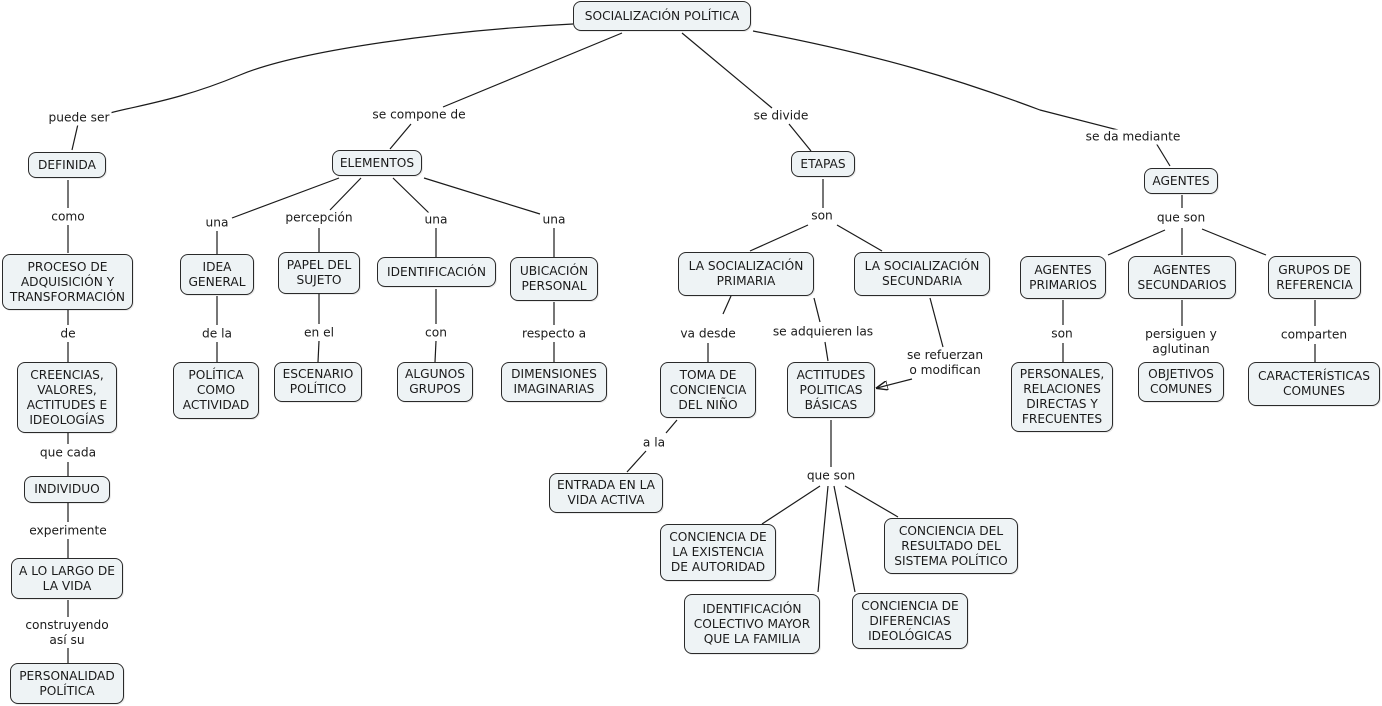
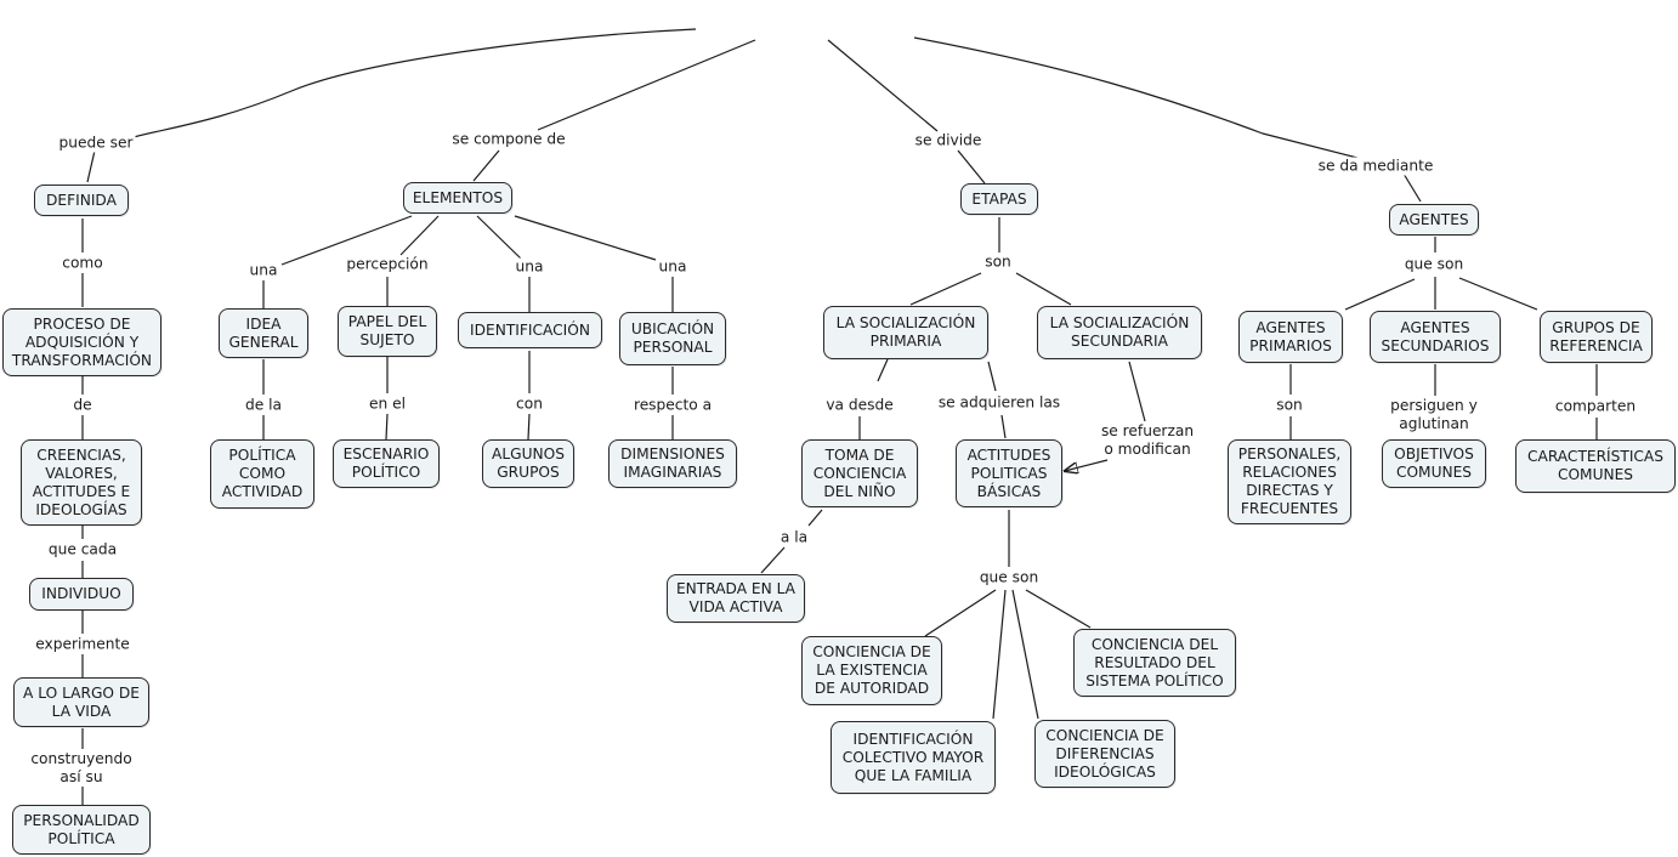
- SOCIALIZACIÓN POLÍTICA
  DEFINIDA
  PROCESO DE
  ADQUISICIÓN Y
  TRANSFORMACIÓN
  CREENCIAS,
  VALORES,
  ACTITUDES E
  IDEOLOGÍAS
  INDIVIDUO
  A LO LARGO DE
  LA VIDA
  PERSONALIDAD
  POLÍTICA
  ELEMENTOS
  IDEA
  GENERAL
  PAPEL DEL
  SUJETO
  IDENTIFICACIÓN
  UBICACIÓN
  PERSONAL
  POLÍTICA
  COMO
  ACTIVIDAD
  ESCENARIO
  POLÍTICO
  ALGUNOS
  GRUPOS
  DIMENSIONES
  IMAGINARIAS
  ETAPAS
  LA SOCIALIZACIÓN
  PRIMARIA
  LA SOCIALIZACIÓN
  SECUNDARIA
  TOMA DE
  CONCIENCIA
  DEL NIÑO
  ACTITUDES
  POLITICAS
  BÁSICAS
  ENTRADA EN LA
  VIDA ACTIVA
  CONCIENCIA DE
  LA EXISTENCIA
  DE AUTORIDAD
  IDENTIFICACIÓN
  COLECTIVO MAYOR
  QUE LA FAMILIA
  CONCIENCIA DE
  DIFERENCIAS
  IDEOLÓGICAS
  CONCIENCIA DEL
  RESULTADO DEL
  SISTEMA POLÍTICO
  AGENTES
  AGENTES
  PRIMARIOS
  AGENTES
  SECUNDARIOS
  GRUPOS DE
  REFERENCIA
  PERSONALES,
  RELACIONES
  DIRECTAS Y
  FRECUENTES
  OBJETIVOS
  COMUNES
  CARACTERÍSTICAS
  COMUNES
  puede ser
  como
  de
  que cada
  experimente
  construyendo
  así su
  se compone de
  una
  percepción
  una
  una
  de la
  en el
  con
  respecto a
  se divide
  son
  va desde
  se adquieren las
  se refuerzan
  o modifican
  a la
  que son
  se da mediante
  que son
  son
  persiguen y
  aglutinan
  comparten
